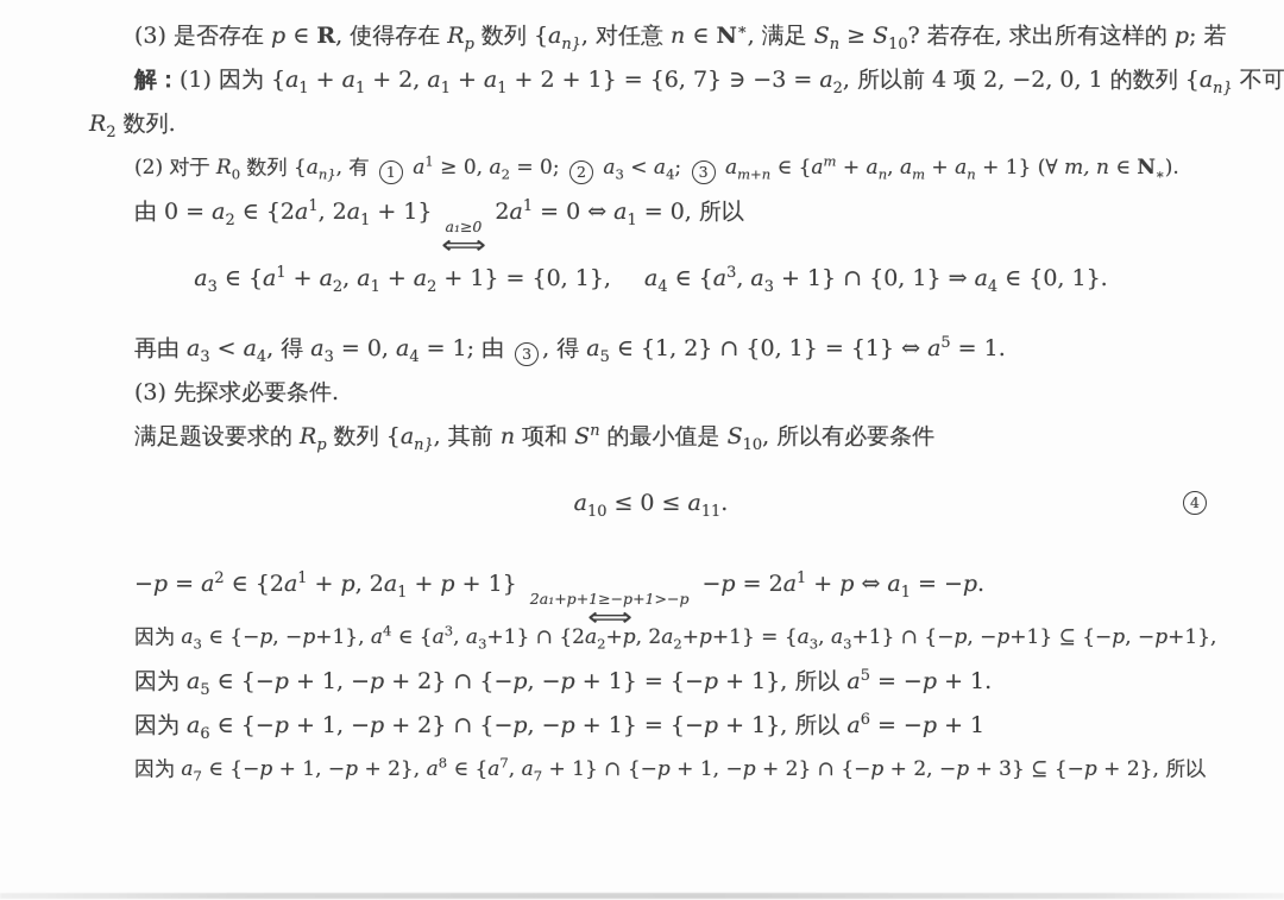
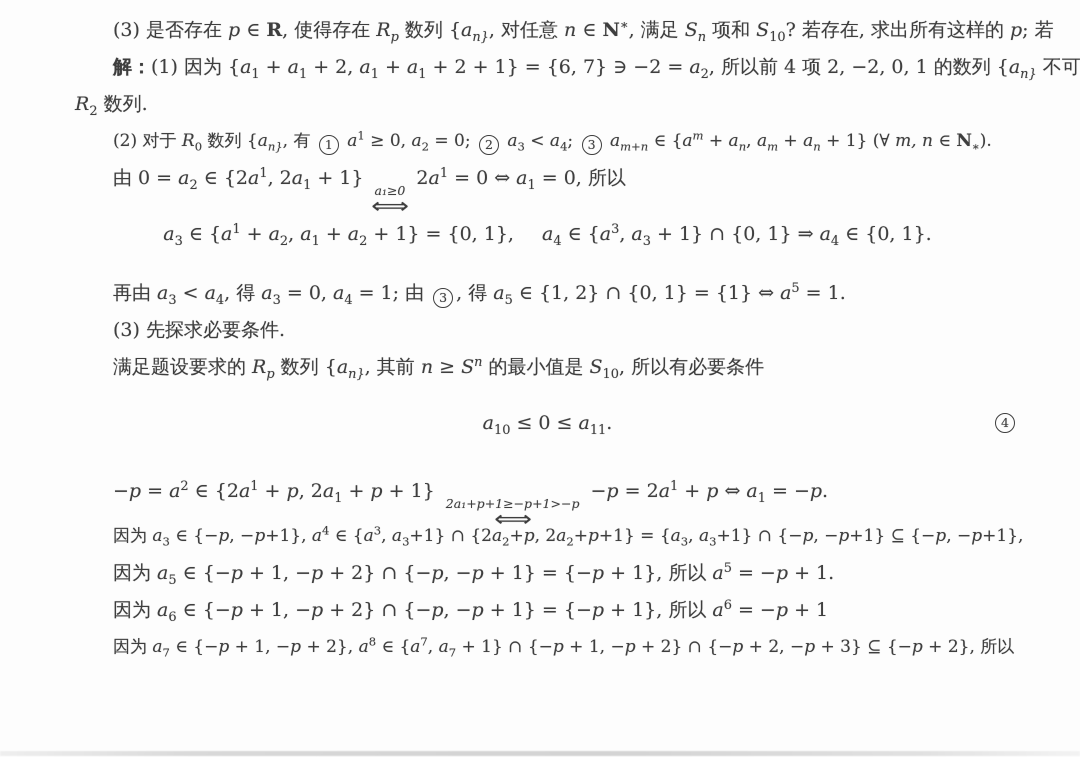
- (3) 是否存在 p ∈ R, 使得存在 Rp 数列 {an}, 对任意 n ∈ N∗, 满足 Sn ≥ S10? 若存在, 求出所有这样的 p; 若
+ (3) 是否存在 p ∈ R, 使得存在 Rp 数列 {an}, 对任意 n ∈ N∗, 满足 Sn 项和 S10? 若存在, 求出所有这样的 p; 若
- 解：(1) 因为 {a1 + a1 + 2, a1 + a1 + 2 + 1} = {6, 7} ∋ −3 = a2, 所以前 4 项 2, −2, 0, 1 的数列 {an} 不可
+ 解：(1) 因为 {a1 + a1 + 2, a1 + a1 + 2 + 1} = {6, 7} ∋ −2 = a2, 所以前 4 项 2, −2, 0, 1 的数列 {an} 不可
  R2 数列.
  (2) 对于 R0 数列 {an}, 有 1 a1 ≥ 0, a2 = 0; 2 a3 < a4; 3 am+n ∈ {am + an, am + an + 1} (∀ m, n ∈ N∗).
  由 0 = a2 ∈ {2a1, 2a1 + 1}
  a₁≥0
  ⟺
  2a1 = 0 ⇔ a1 = 0, 所以
  a3 ∈ {a1 + a2, a1 + a2 + 1} = {0, 1}, a4 ∈ {a3, a3 + 1} ∩ {0, 1} ⇒ a4 ∈ {0, 1}.
  再由 a3 < a4, 得 a3 = 0, a4 = 1; 由 3 , 得 a5 ∈ {1, 2} ∩ {0, 1} = {1} ⇔ a5 = 1.
  (3) 先探求必要条件.
- 满足题设要求的 Rp 数列 {an}, 其前 n 项和 Sn 的最小值是 S10, 所以有必要条件
+ 满足题设要求的 Rp 数列 {an}, 其前 n ≥ Sn 的最小值是 S10, 所以有必要条件
  a10 ≤ 0 ≤ a11.
  4
  −p = a2 ∈ {2a1 + p, 2a1 + p + 1}
  2a₁+p+1≥−p+1>−p
  ⟺
  −p = 2a1 + p ⇔ a1 = −p.
  因为 a3 ∈ {−p, −p+1}, a4 ∈ {a3, a3+1} ∩ {2a2+p, 2a2+p+1} = {a3, a3+1} ∩ {−p, −p+1} ⊆ {−p, −p+1},
  因为 a5 ∈ {−p + 1, −p + 2} ∩ {−p, −p + 1} = {−p + 1}, 所以 a5 = −p + 1.
  因为 a6 ∈ {−p + 1, −p + 2} ∩ {−p, −p + 1} = {−p + 1}, 所以 a6 = −p + 1
  因为 a7 ∈ {−p + 1, −p + 2}, a8 ∈ {a7, a7 + 1} ∩ {−p + 1, −p + 2} ∩ {−p + 2, −p + 3} ⊆ {−p + 2}, 所以
